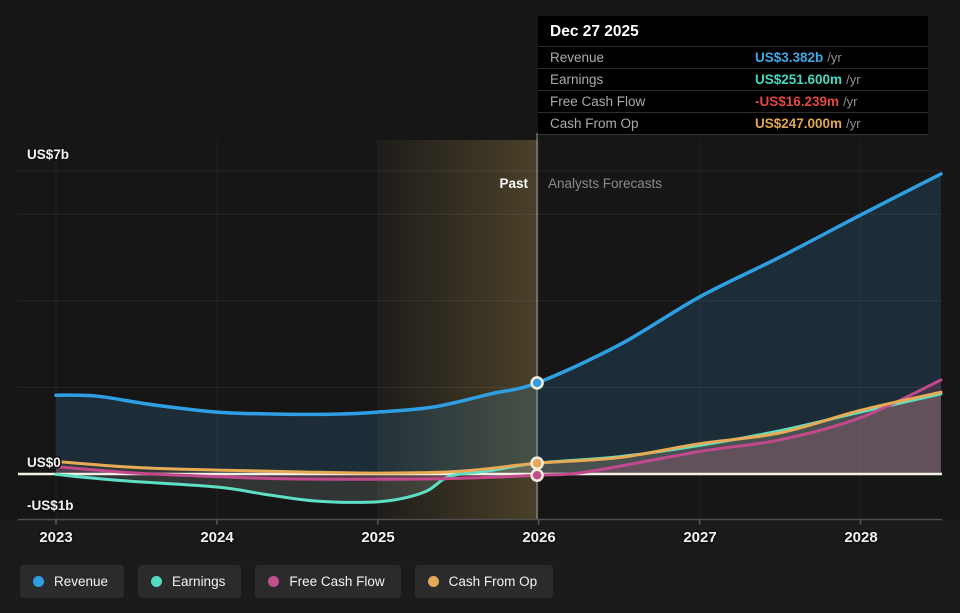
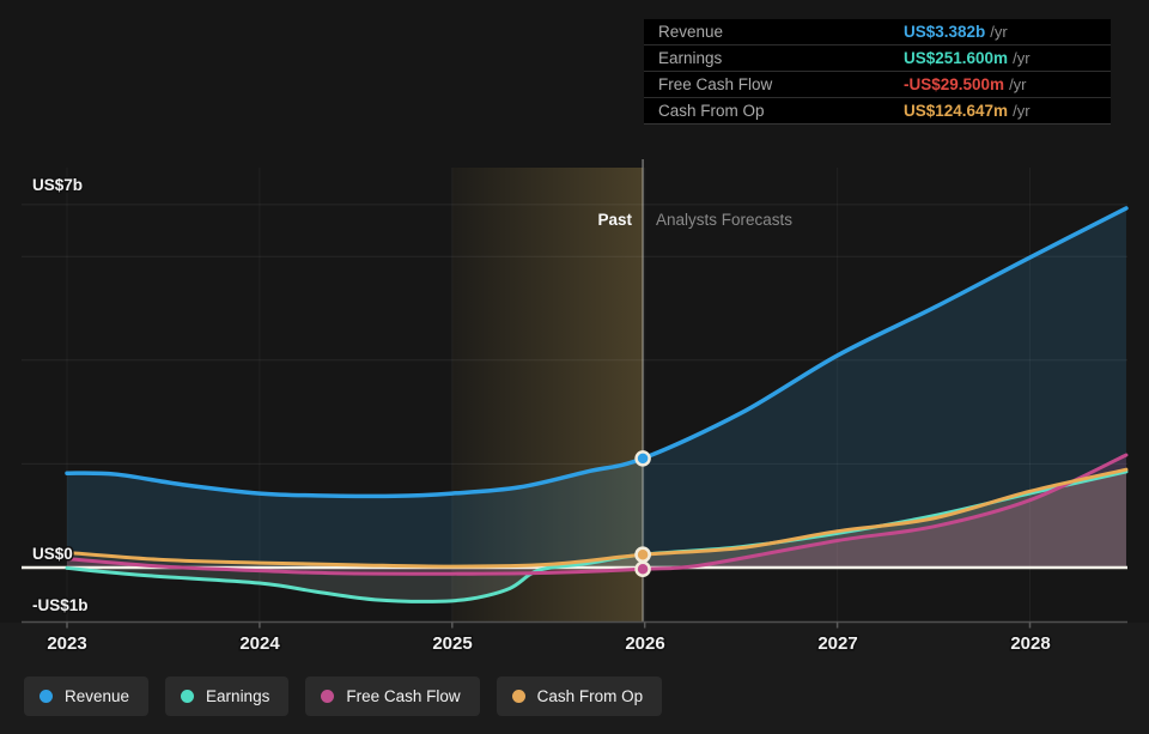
  US$7b
  US$0
  -US$1b
  Past
  Analysts Forecasts
  2023
  2024
  2025
  2026
  2027
  2028
- Dec 27 2025
  Revenue
  US$3.382b
  /yr
  Earnings
  US$251.600m
  /yr
  Free Cash Flow
- -US$16.239m
+ -US$29.500m
  /yr
  Cash From Op
- US$247.000m
+ US$124.647m
  /yr
  Revenue
  Earnings
  Free Cash Flow
  Cash From Op
